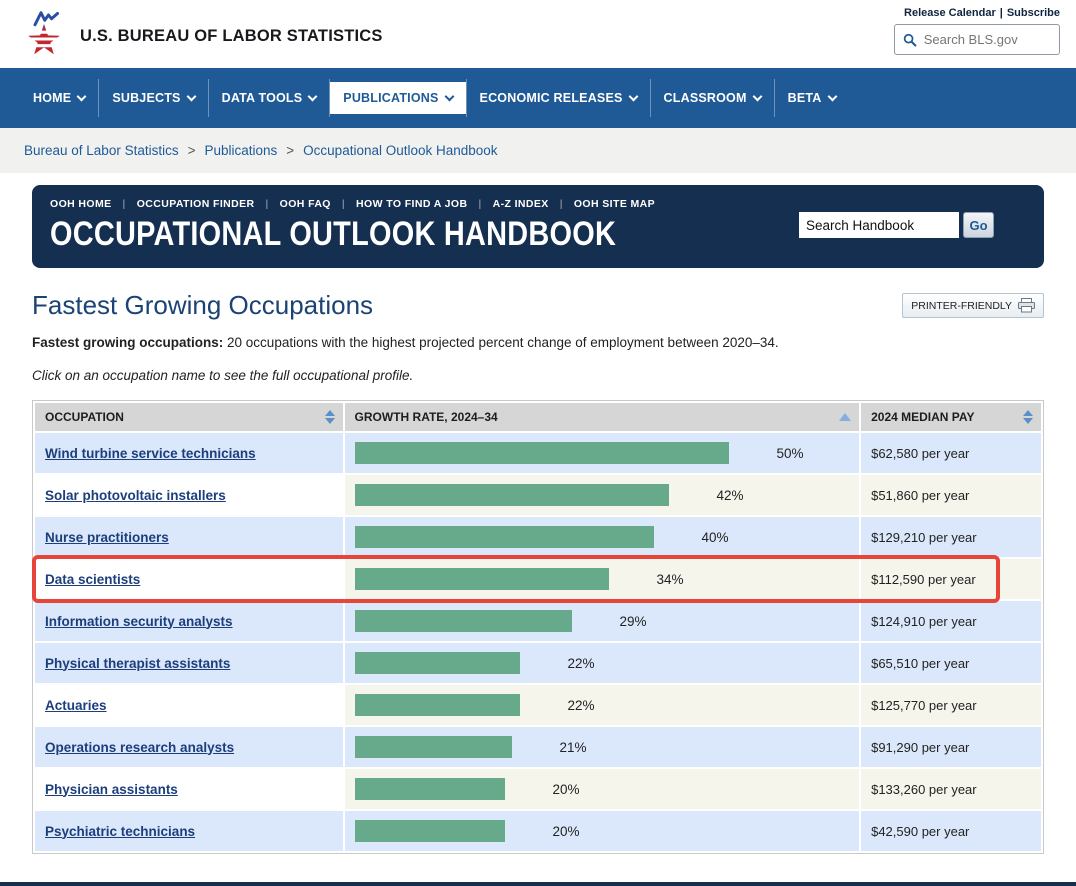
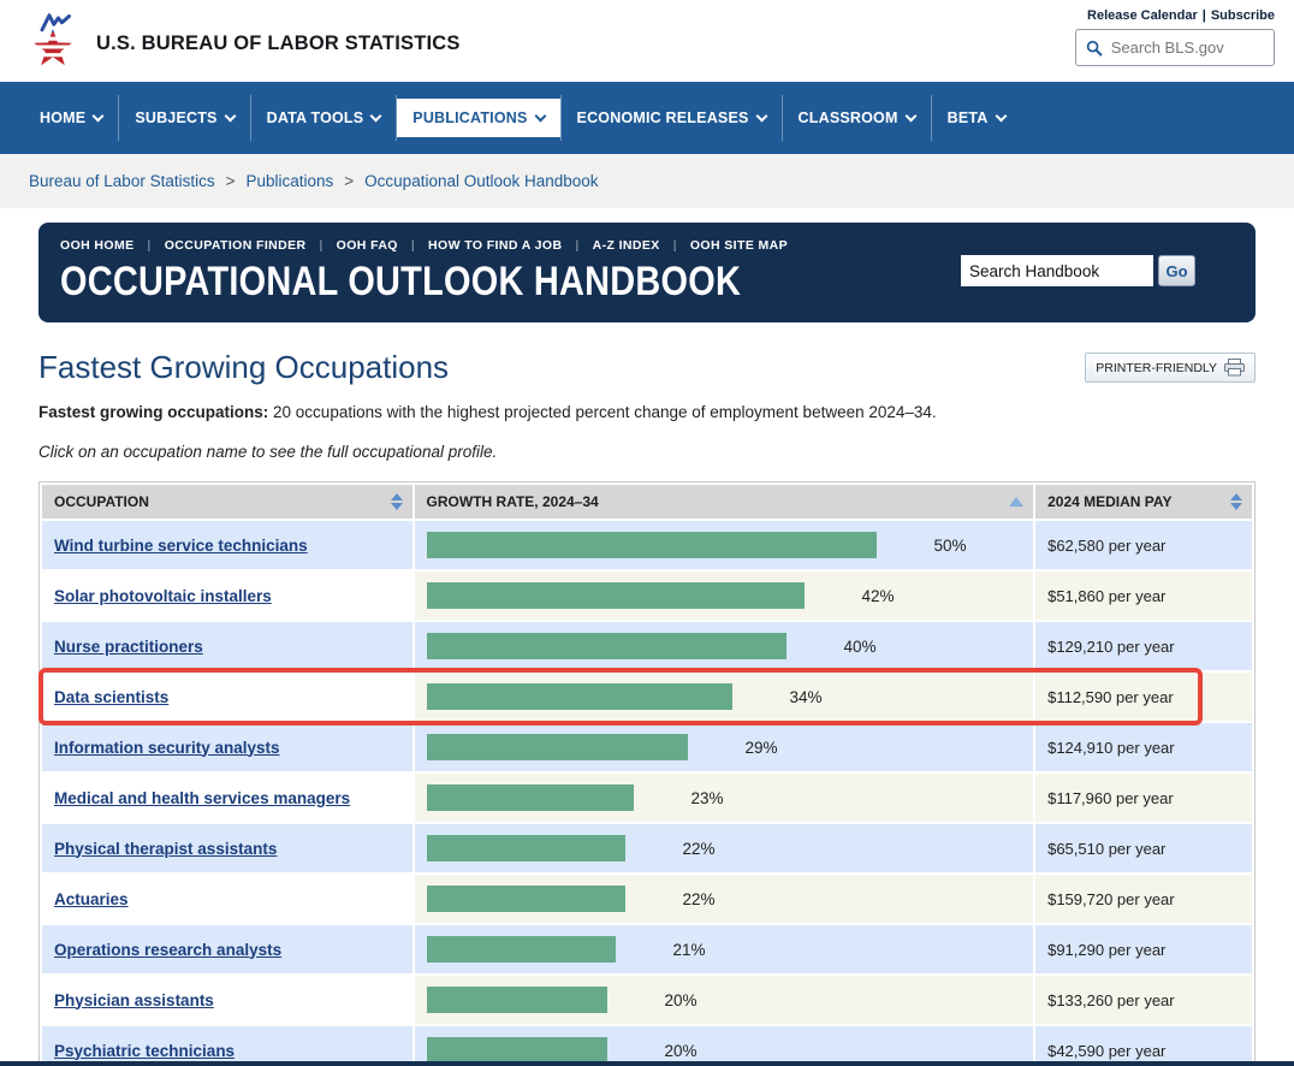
  U.S. BUREAU OF LABOR STATISTICS
  Release Calendar | Subscribe
  Search BLS.gov
  HOME
  SUBJECTS
  DATA TOOLS
  PUBLICATIONS
  ECONOMIC RELEASES
  CLASSROOM
  BETA
  Bureau of Labor Statistics
  >
  Publications
  >
  Occupational Outlook Handbook
  OOH HOME
  |
  OCCUPATION FINDER
  |
  OOH FAQ
  |
  HOW TO FIND A JOB
  |
  A-Z INDEX
  |
  OOH SITE MAP
  OCCUPATIONAL OUTLOOK HANDBOOK
  Search Handbook
  Go
  Fastest Growing Occupations
  PRINTER-FRIENDLY
- Fastest growing occupations: 20 occupations with the highest projected percent change of employment between 2020–34.
+ Fastest growing occupations: 20 occupations with the highest projected percent change of employment between 2024–34.
  Click on an occupation name to see the full occupational profile.
  OCCUPATION	GROWTH RATE, 2024–34	2024 MEDIAN PAY
  Wind turbine service technicians	50%	$62,580 per year
  Solar photovoltaic installers	42%	$51,860 per year
  Nurse practitioners	40%	$129,210 per year
  Data scientists	34%	$112,590 per year
  Information security analysts	29%	$124,910 per year
+ Medical and health services managers	23%	$117,960 per year
  Physical therapist assistants	22%	$65,510 per year
- Actuaries	22%	$125,770 per year
+ Actuaries	22%	$159,720 per year
  Operations research analysts	21%	$91,290 per year
  Physician assistants	20%	$133,260 per year
  Psychiatric technicians	20%	$42,590 per year
